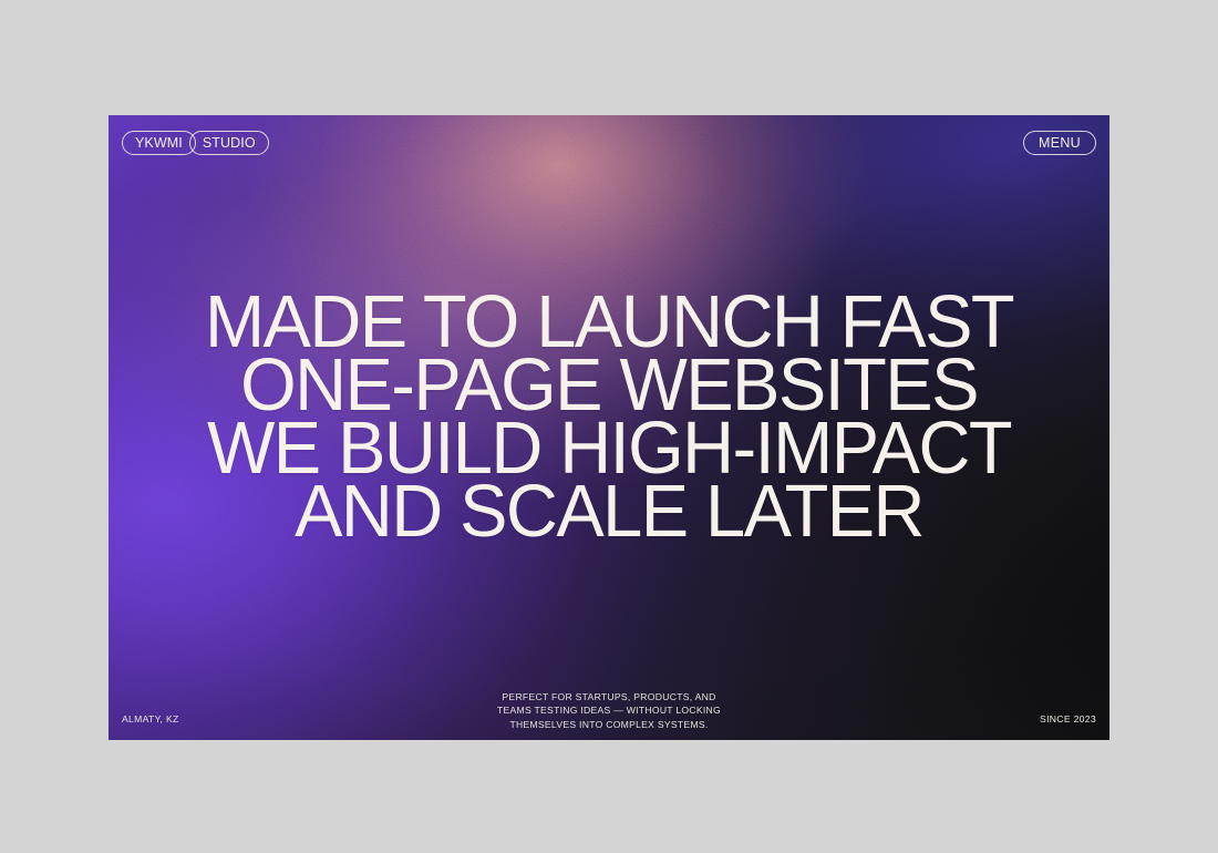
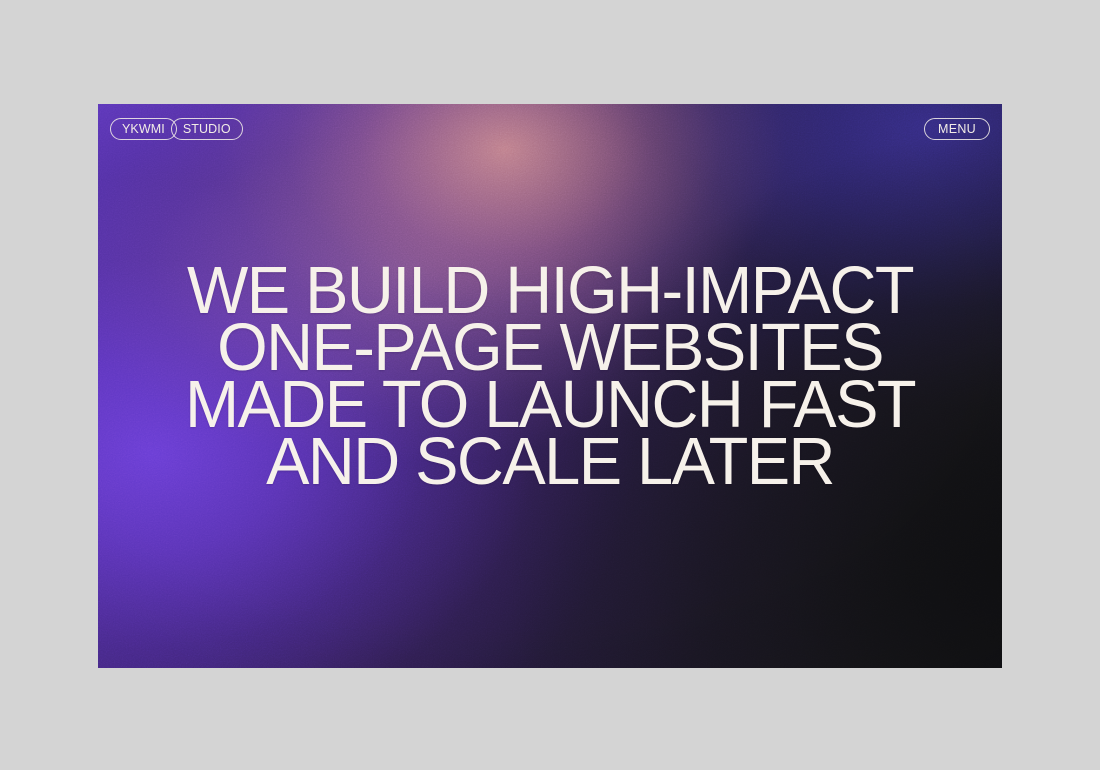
  YKWMI
  STUDIO
  MENU
- MADE TO LAUNCH FAST
+ WE BUILD HIGH-IMPACT
  ONE-PAGE WEBSITES
- WE BUILD HIGH-IMPACT
+ MADE TO LAUNCH FAST
  AND SCALE LATER
- ALMATY, KZ
- PERFECT FOR STARTUPS, PRODUCTS, AND
- TEAMS TESTING IDEAS — WITHOUT LOCKING
- THEMSELVES INTO COMPLEX SYSTEMS.
- SINCE 2023
